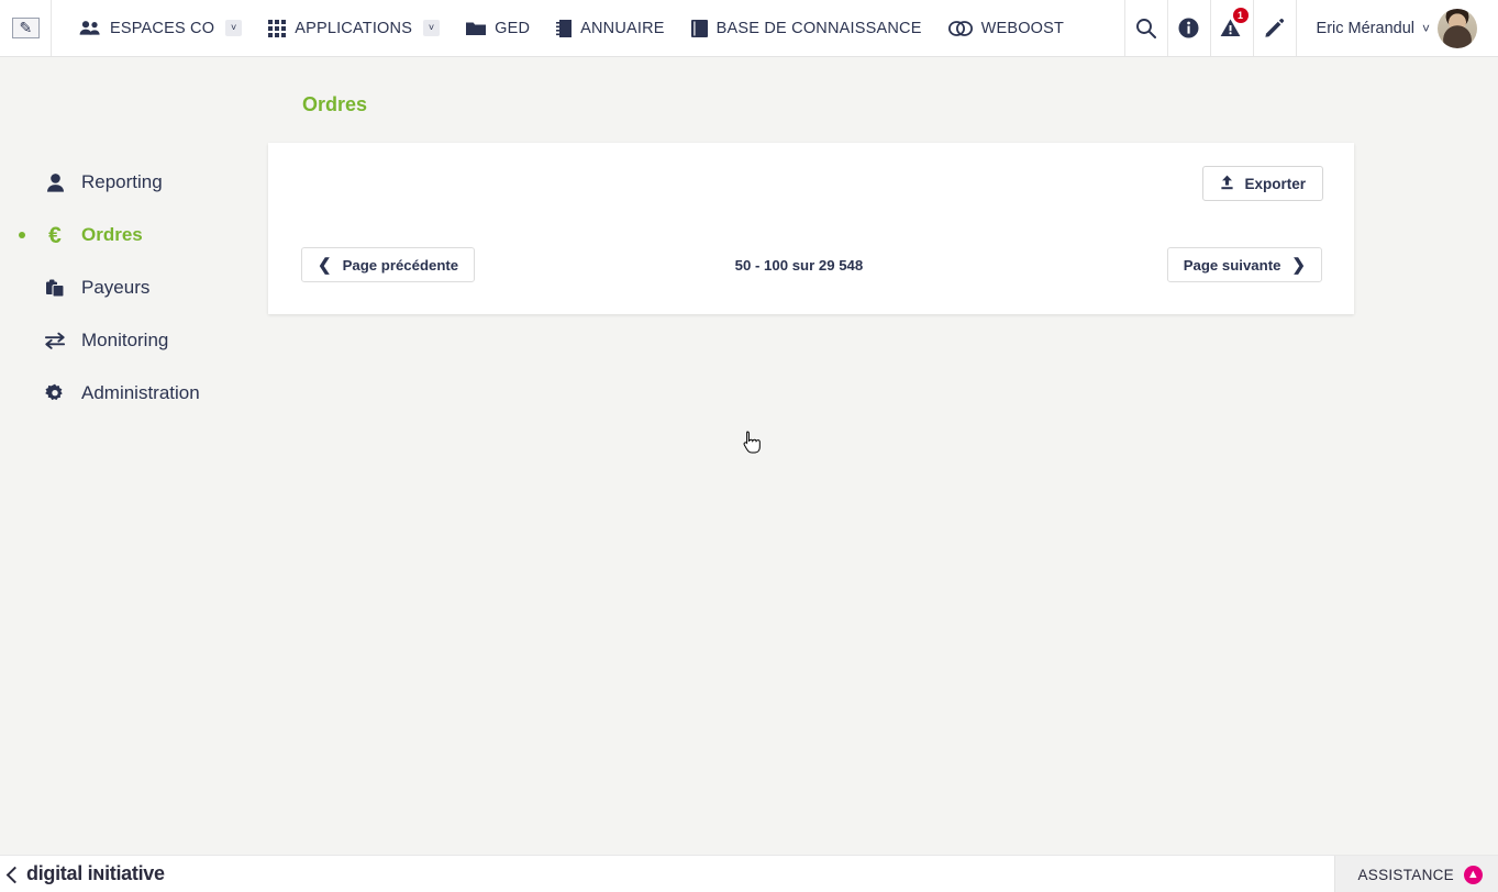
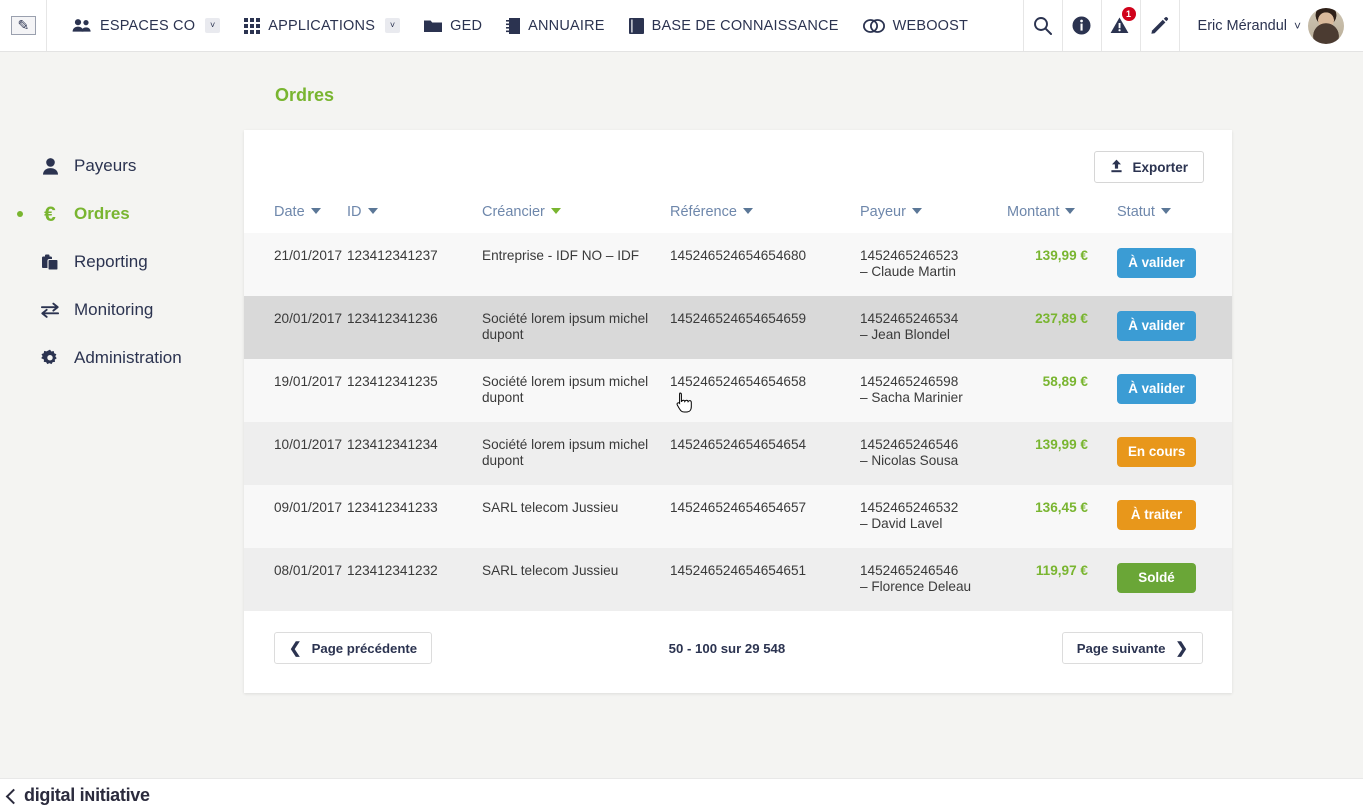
  ✎
  ESPACES CO
  ˅
  APPLICATIONS
  ˅
  GED
  ANNUAIRE
  BASE DE CONNAISSANCE
  WEBOOST
  1
  Eric Mérandul
  ˅
- Reporting
+ Payeurs
  €
  Ordres
- Payeurs
+ Reporting
  Monitoring
  Administration
  Ordres
  Exporter
+ Date	ID	Créancier	Référence	Payeur	Montant	Statut
+ 21/01/2017	123412341237	Entreprise - IDF NO – IDF	145246524654654680	1452465246523– Claude Martin	139,99 €	À valider
+ 20/01/2017	123412341236	Société lorem ipsum michel dupont	145246524654654659	1452465246534– Jean Blondel	237,89 €	À valider
+ 19/01/2017	123412341235	Société lorem ipsum michel dupont	145246524654654658	1452465246598– Sacha Marinier	58,89 €	À valider
+ 10/01/2017	123412341234	Société lorem ipsum michel dupont	145246524654654654	1452465246546– Nicolas Sousa	139,99 €	En cours
+ 09/01/2017	123412341233	SARL telecom Jussieu	145246524654654657	1452465246532– David Lavel	136,45 €	À traiter
+ 08/01/2017	123412341232	SARL telecom Jussieu	145246524654654651	1452465246546– Florence Deleau	119,97 €	Soldé
  ❮
  Page précédente
  50 - 100 sur 29 548
  Page suivante
  ❯
  digital iɴitiative
- ASSISTANCE
- ▲
